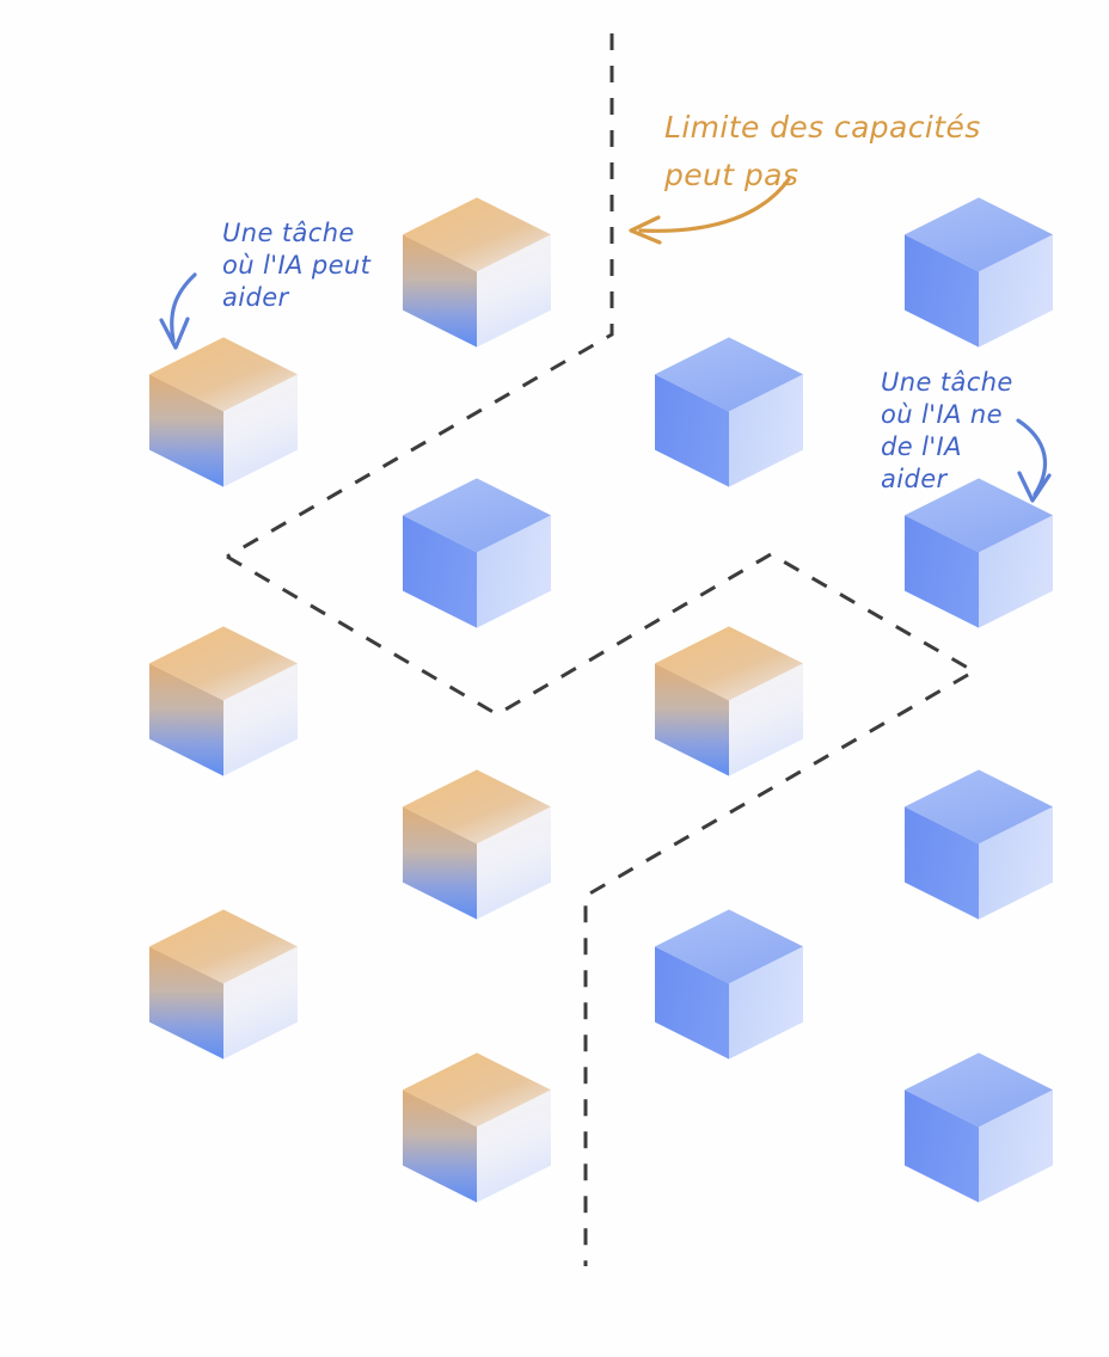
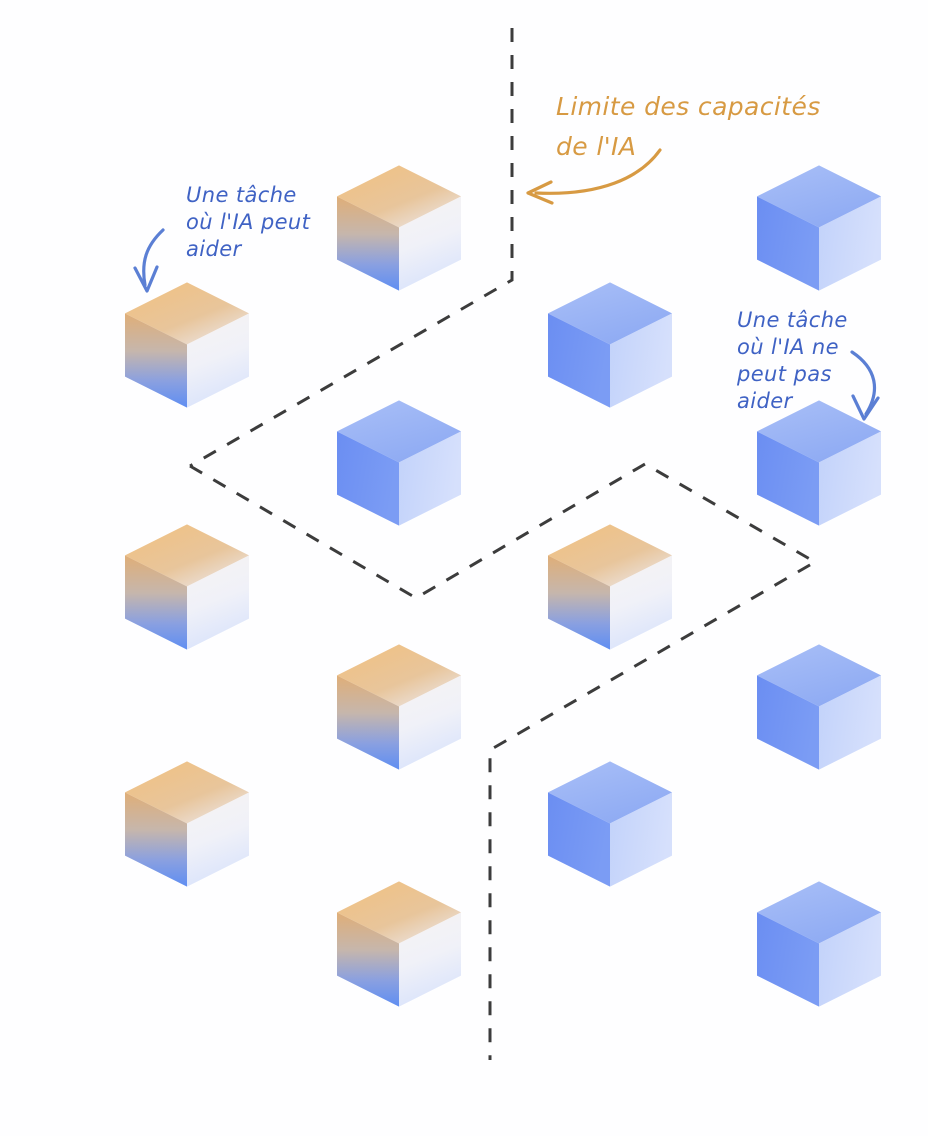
- Limite des capacités peut pas
+ Limite des capacités de l'IA
  Une tâche où l'IA peut aider
- Une tâche où l'IA ne de l'IA aider
+ Une tâche où l'IA ne peut pas aider
